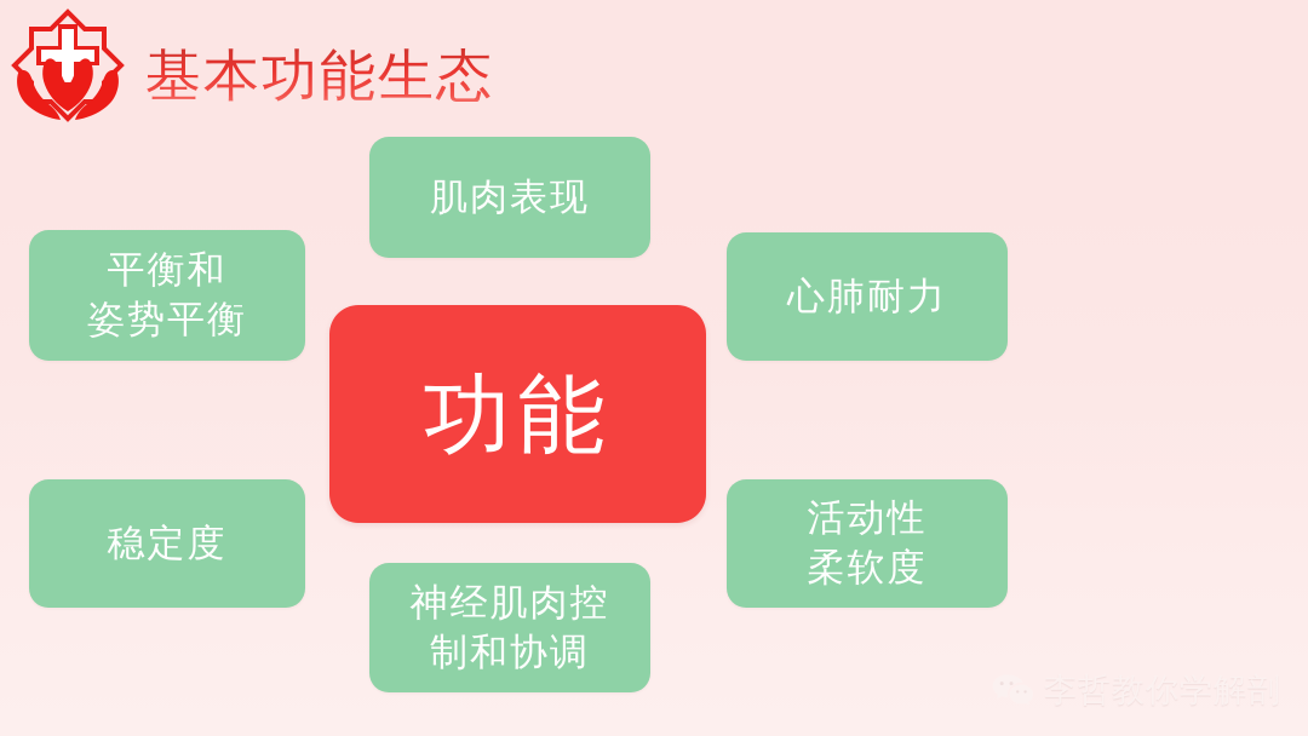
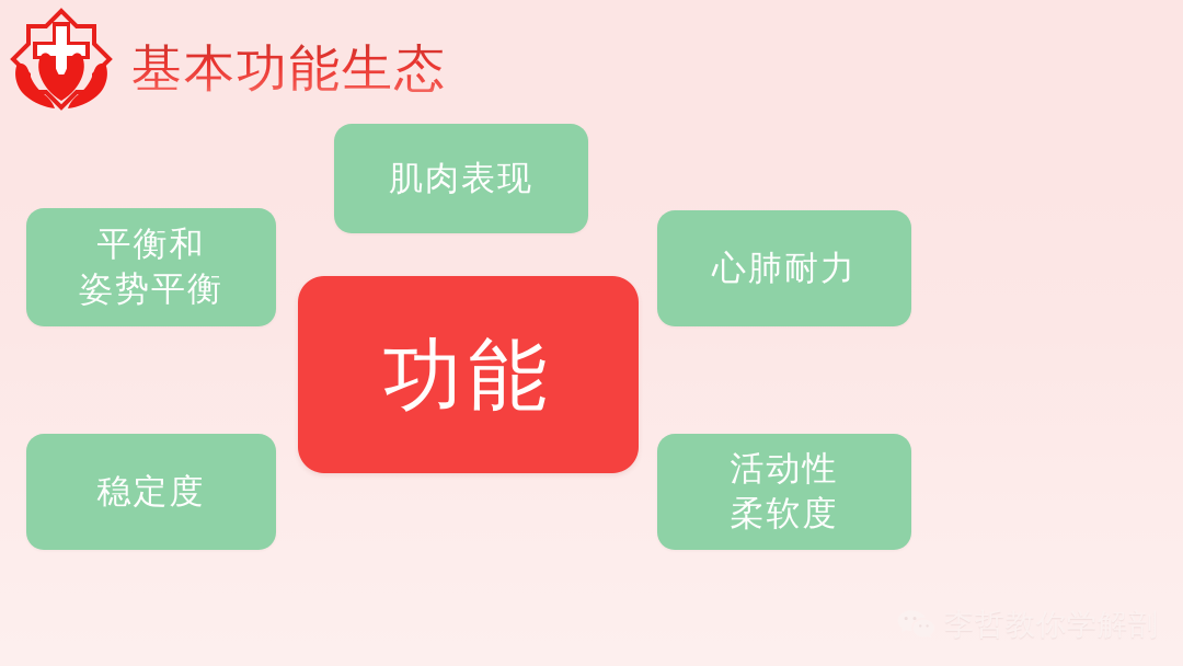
  基本功能生态
  肌肉表现
  平衡和
  姿势平衡
  心肺耐力
  功能
  稳定度
  活动性
  柔软度
- 神经肌肉控
- 制和协调
